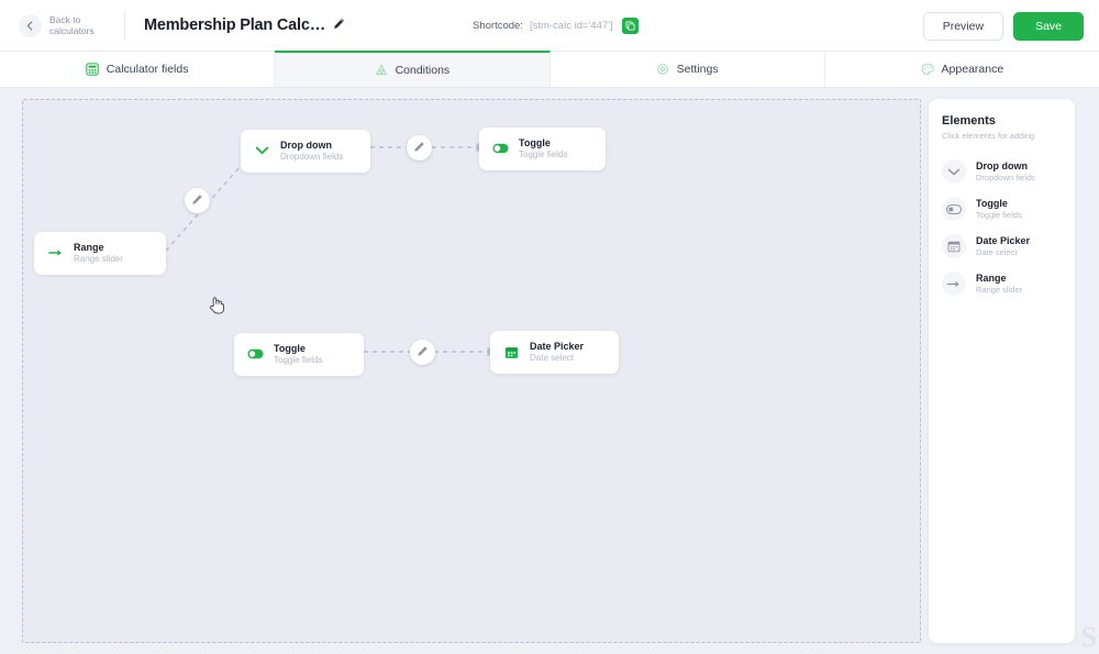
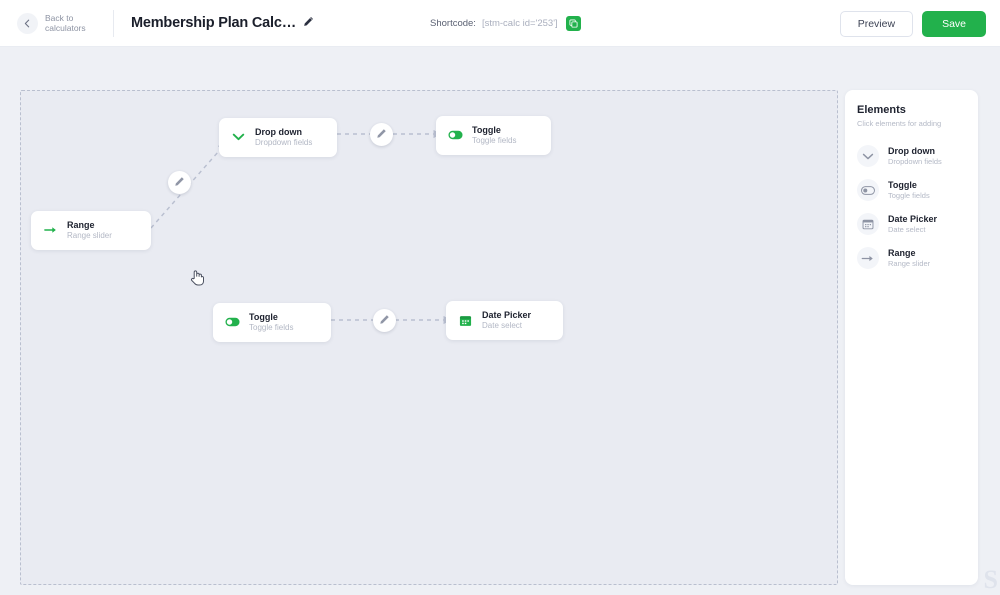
  Back to calculators
  Membership Plan Calc…
  Shortcode:
- [stm-calc id='447']
+ [stm-calc id='253']
  Preview
  Save
- Calculator fields
- Conditions
- Settings
- Appearance
  Range
  Range slider
  Drop down
  Dropdown fields
  Toggle
  Toggle fields
  Toggle
  Toggle fields
  Date Picker
  Date select
  Elements
  Click elements for adding
  Drop down
  Dropdown fields
  Toggle
  Toggle fields
  Date Picker
  Date select
  Range
  Range slider
